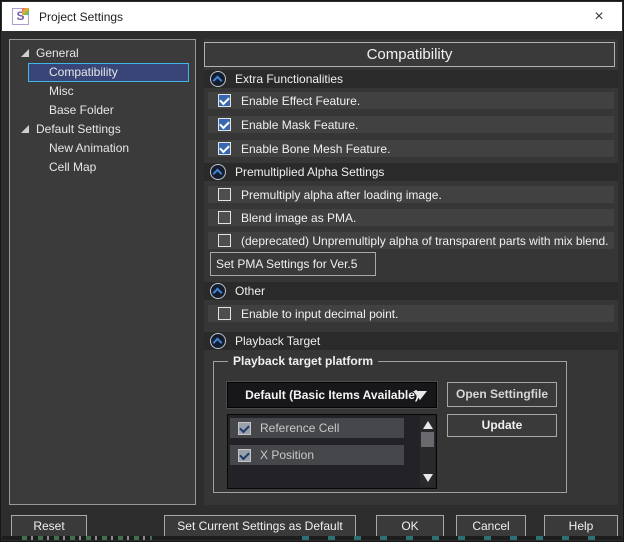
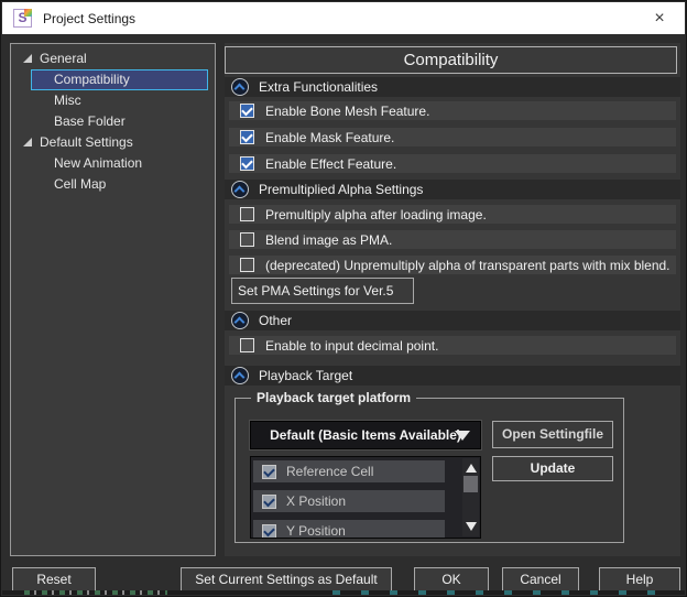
  S
  Project Settings
  ×
  General
  Compatibility
  Misc
  Base Folder
  Default Settings
  New Animation
  Cell Map
  Compatibility
  Extra Functionalities
- Enable Effect Feature.
+ Enable Bone Mesh Feature.
  Enable Mask Feature.
- Enable Bone Mesh Feature.
+ Enable Effect Feature.
  Premultiplied Alpha Settings
  Premultiply alpha after loading image.
  Blend image as PMA.
  (deprecated) Unpremultiply alpha of transparent parts with mix blend.
  Set PMA Settings for Ver.5
  Other
  Enable to input decimal point.
  Playback Target
  Playback target platform
  Default (Basic Items Available)
  Open Settingfile
  Reference Cell
  X Position
+ Y Position
  Update
  Reset
  Set Current Settings as Default
  OK
  Cancel
  Help
